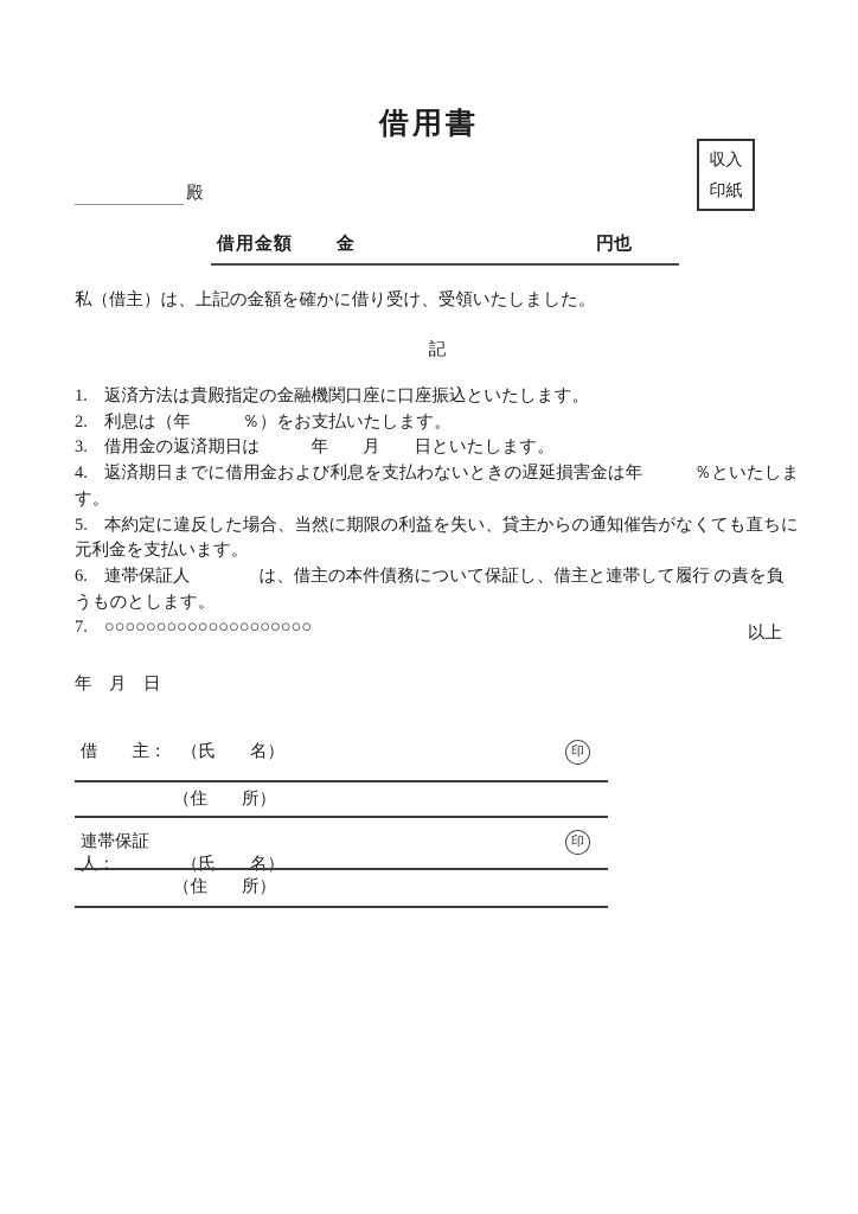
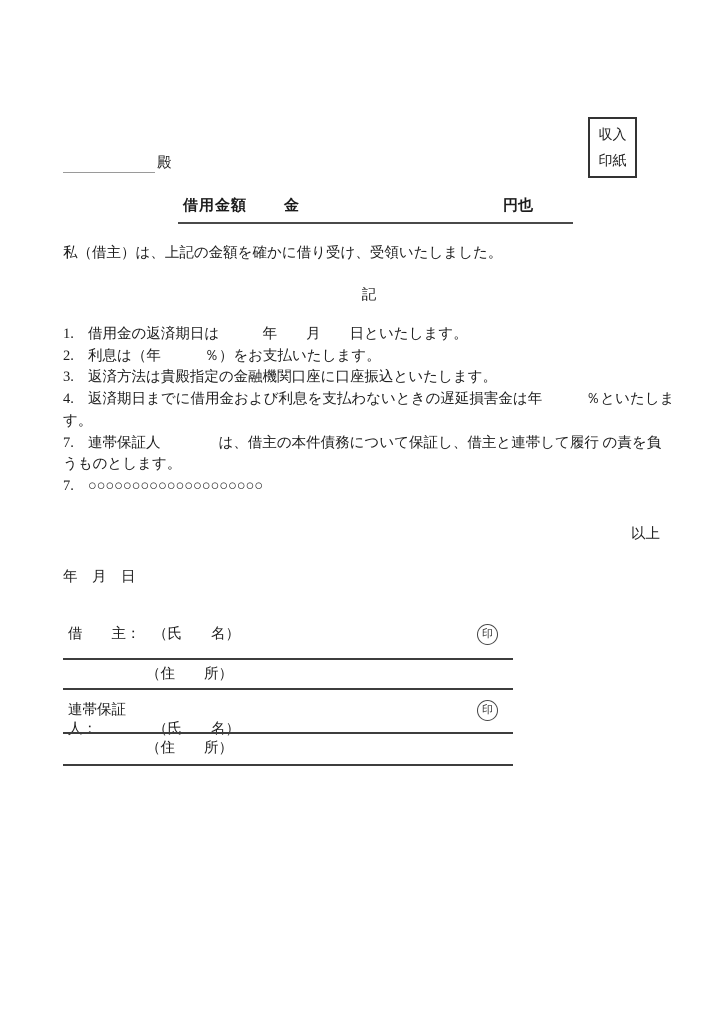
- 借用書
  収入
  印紙
  殿
  借用金額
  金
  円也
  私（借主）は、上記の金額を確かに借り受け、受領いたしました。
  記
- 1. 返済方法は貴殿指定の金融機関口座に口座振込といたします。
+ 1. 借用金の返済期日は 年 月 日といたします。
  2. 利息は（年 ％）をお支払いたします。
- 3. 借用金の返済期日は 年 月 日といたします。
+ 3. 返済方法は貴殿指定の金融機関口座に口座振込といたします。
  4. 返済期日までに借用金および利息を支払わないときの遅延損害金は年 ％といたします。
- 5. 本約定に違反した場合、当然に期限の利益を失い、貸主からの通知催告がなくても直ちに元利金を支払います。
- 6. 連帯保証人 は、借主の本件債務について保証し、借主と連帯して履行 の責を負うものとします。
+ 7. 連帯保証人 は、借主の本件債務について保証し、借主と連帯して履行 の責を負うものとします。
  7. ○○○○○○○○○○○○○○○○○○○○
  以上
  年 月 日
  借 主： （氏 名）
  印
  （住 所）
  連帯保証人： （氏 名）
  印
  （住 所）
